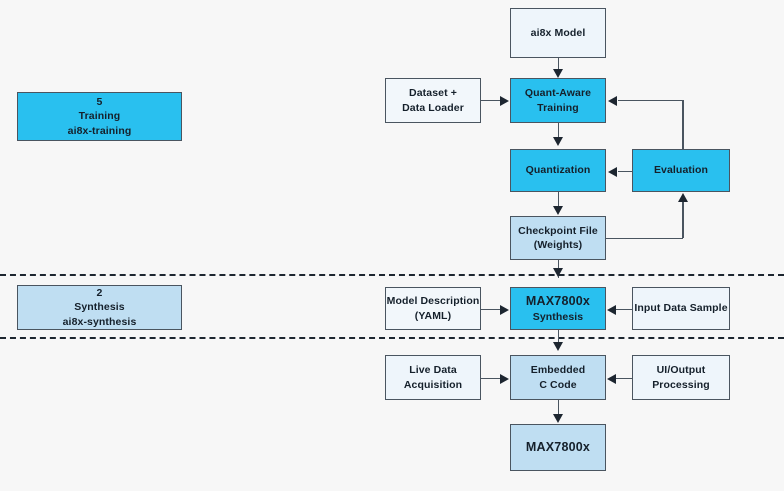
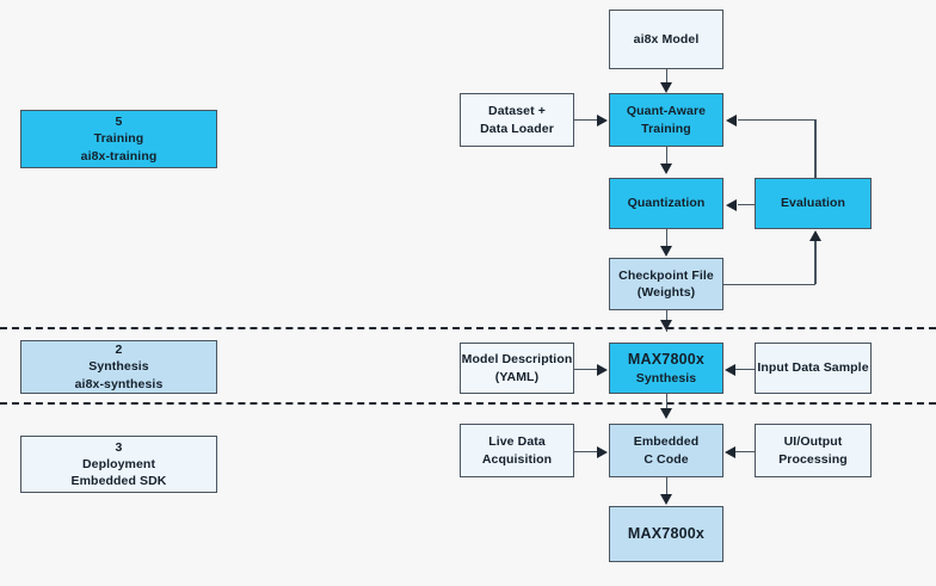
  5
  Training
  ai8x-training
  2
  Synthesis
  ai8x-synthesis
+ 3
+ Deployment
+ Embedded SDK
  ai8x Model
  Dataset +
  Data Loader
  Quant-Aware
  Training
  Quantization
  Evaluation
  Checkpoint File
  (Weights)
  Model Description
  (YAML)
  MAX7800x
  Synthesis
  Input Data Sample
  Live Data
  Acquisition
  Embedded
  C Code
  UI/Output
  Processing
  MAX7800x
